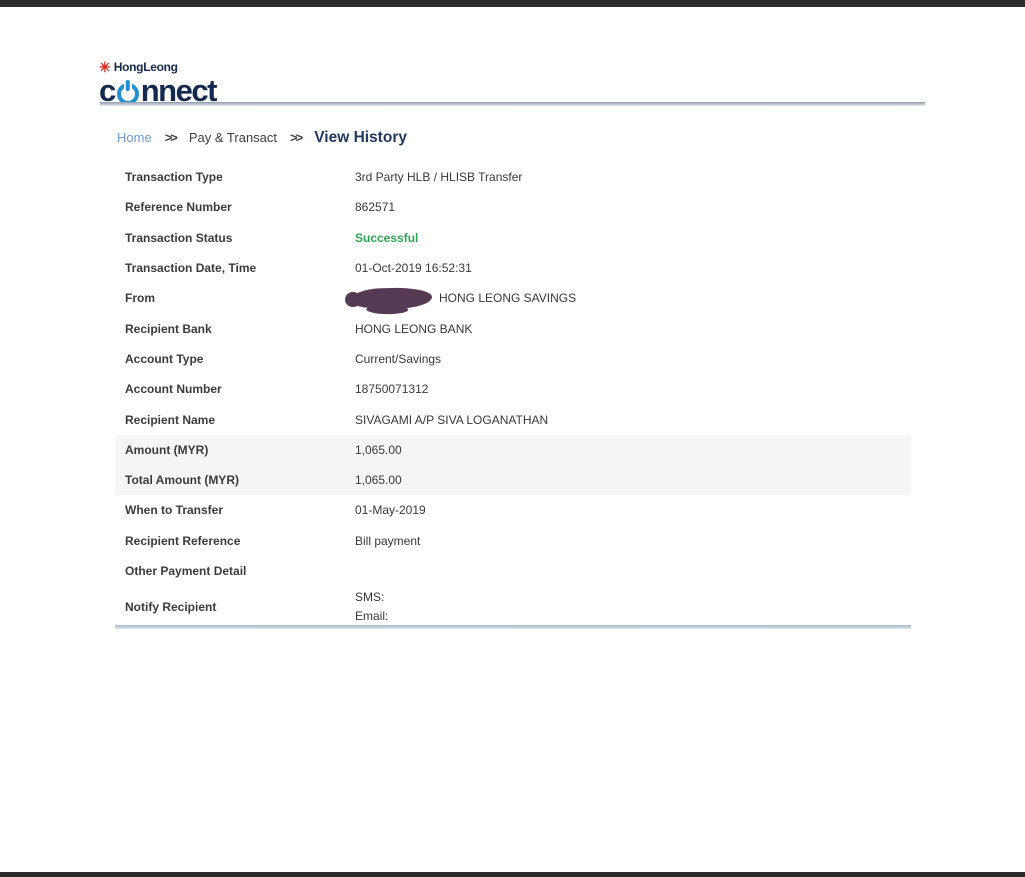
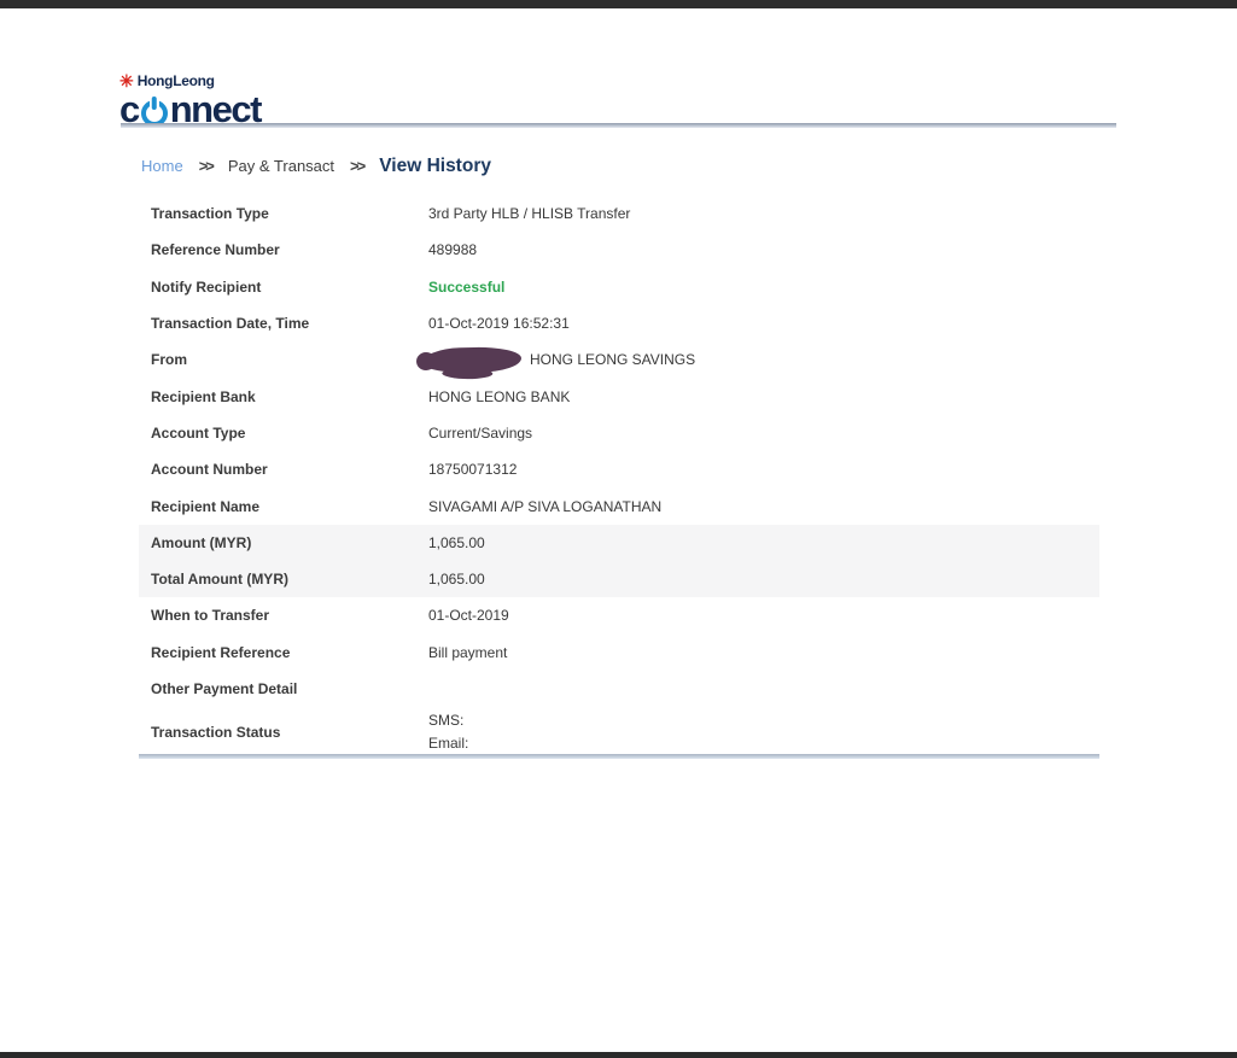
  ✳
  HongLeong
  c
  nnect
  Home
  >>
  Pay & Transact
  >>
  View History
  Transaction Type
  3rd Party HLB / HLISB Transfer
  Reference Number
- 862571
+ 489988
- Transaction Status
+ Notify Recipient
  Successful
  Transaction Date, Time
  01-Oct-2019 16:52:31
  From
  HONG LEONG SAVINGS
  Recipient Bank
  HONG LEONG BANK
  Account Type
  Current/Savings
  Account Number
  18750071312
  Recipient Name
  SIVAGAMI A/P SIVA LOGANATHAN
  Amount (MYR)
  1,065.00
  Total Amount (MYR)
  1,065.00
  When to Transfer
- 01-May-2019
+ 01-Oct-2019
  Recipient Reference
  Bill payment
  Other Payment Detail
- Notify Recipient
+ Transaction Status
  SMS:
  Email:
